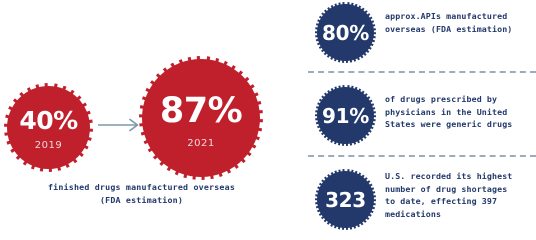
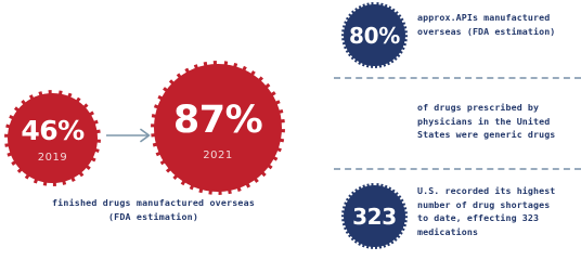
- 40%
+ 46%
  2019
  87%
  2021
  finished drugs manufactured overseas
  (FDA estimation)
  80%
  approx.APIs manufactured
  overseas (FDA estimation)
- 91%
  of drugs prescribed by
  physicians in the United
  States were generic drugs
  323
  U.S. recorded its highest
  number of drug shortages
- to date, effecting 397
+ to date, effecting 323
  medications
